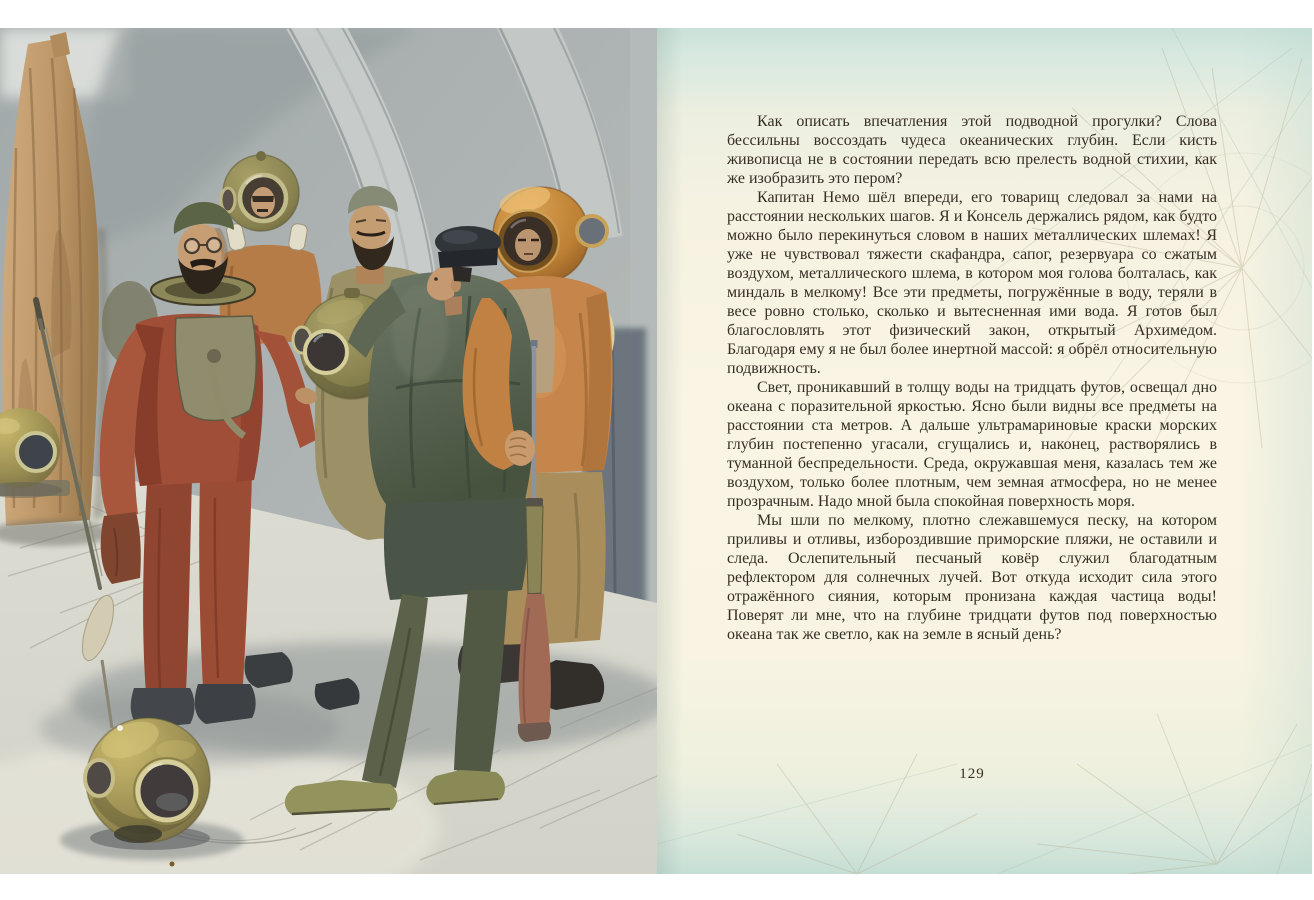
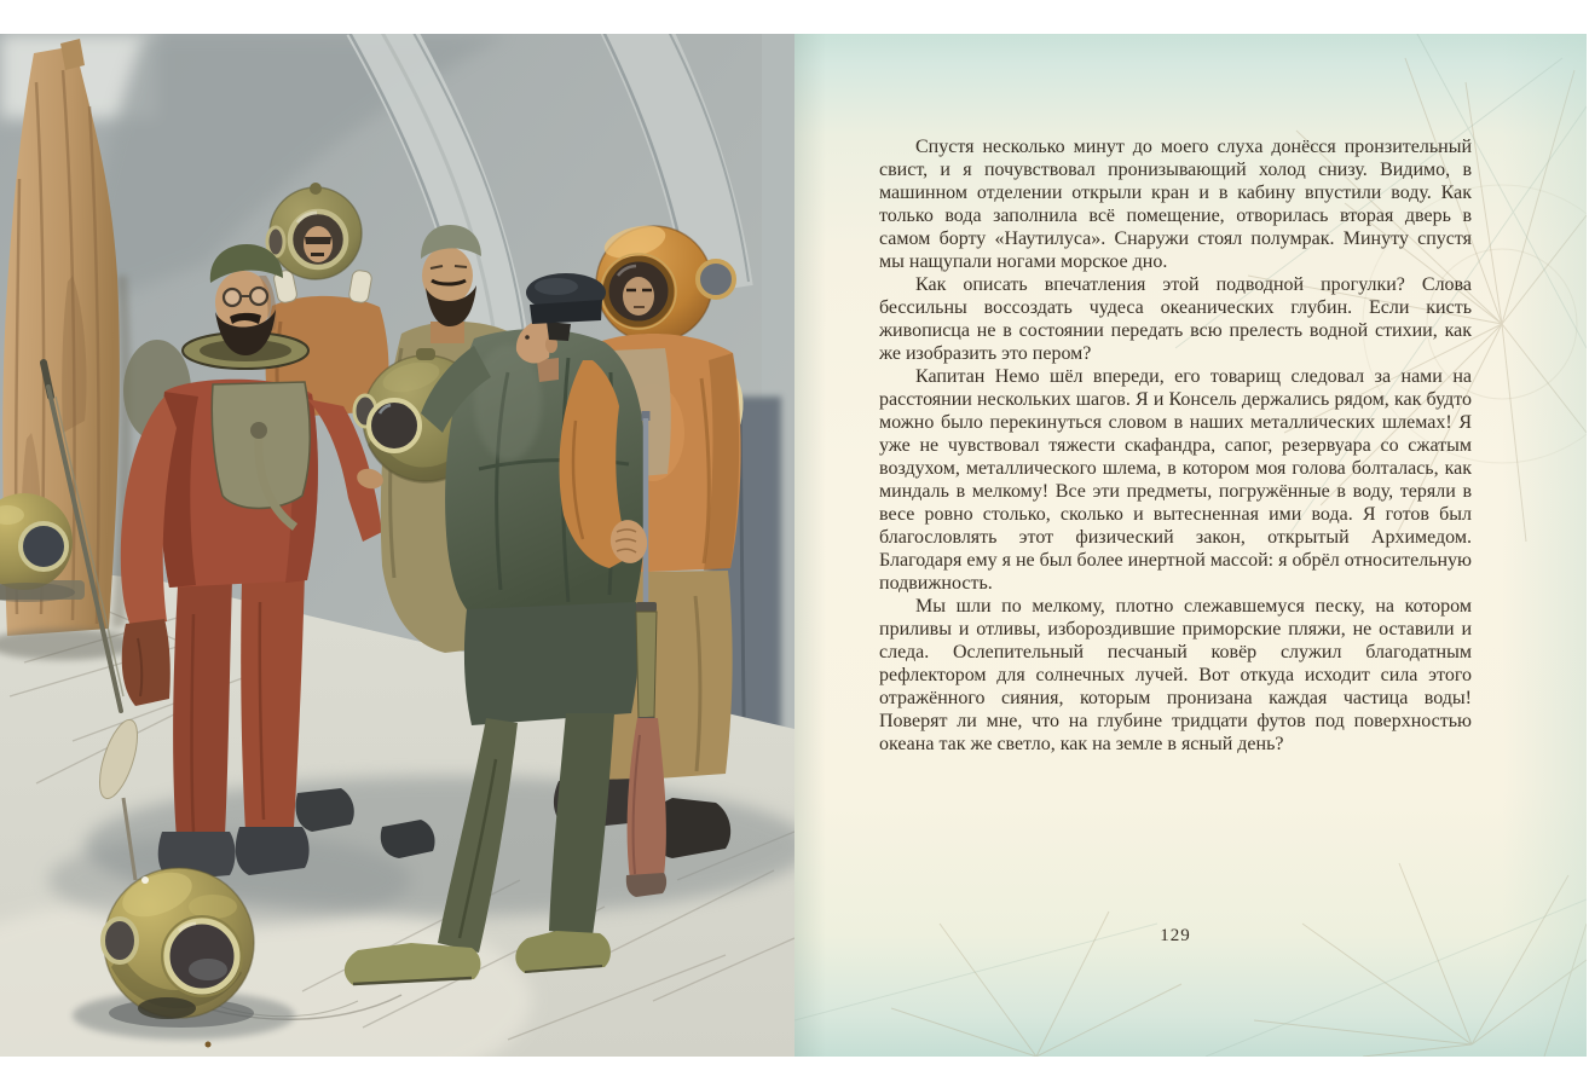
+ Спустя несколько минут до моего слуха донёсся пронзительный свист, и я почувствовал пронизывающий холод снизу. Видимо, в машинном отделении открыли кран и в кабину впустили воду. Как только вода заполнила всё помещение, отворилась вторая дверь в самом борту «Наутилуса». Снаружи стоял полумрак. Минуту спустя мы нащупали ногами морское дно.
  Как описать впечатления этой подводной прогулки? Слова бессильны воссоздать чудеса океанических глубин. Если кисть живописца не в состоянии передать всю прелесть водной стихии, как же изобразить это пером?
  Капитан Немо шёл впереди, его товарищ следовал за нами на расстоянии нескольких шагов. Я и Консель держались рядом, как будто можно было перекинуться словом в наших металлических шлемах! Я уже не чувствовал тяжести скафандра, сапог, резервуара со сжатым воздухом, металлического шлема, в котором моя голова болталась, как миндаль в мелкому! Все эти предметы, погружённые в воду, теряли в весе ровно столько, сколько и вытесненная ими вода. Я готов был благословлять этот физический закон, открытый Архимедом. Благодаря ему я не был более инертной массой: я обрёл относительную подвижность.
- Свет, проникавший в толщу воды на тридцать футов, освещал дно океана с поразительной яркостью. Ясно были видны все предметы на расстоянии ста метров. А дальше ультрамариновые краски морских глубин постепенно угасали, сгущались и, наконец, растворялись в туманной беспредельности. Среда, окружавшая меня, казалась тем же воздухом, только более плотным, чем земная атмосфера, но не менее прозрачным. Надо мной была спокойная поверхность моря.
  Мы шли по мелкому, плотно слежавшемуся песку, на котором приливы и отливы, избороздившие приморские пляжи, не оставили и следа. Ослепительный песчаный ковёр служил благодатным рефлектором для солнечных лучей. Вот откуда исходит сила этого отражённого сияния, которым пронизана каждая частица воды! Поверят ли мне, что на глубине тридцати футов под поверхностью океана так же светло, как на земле в ясный день?
  129
